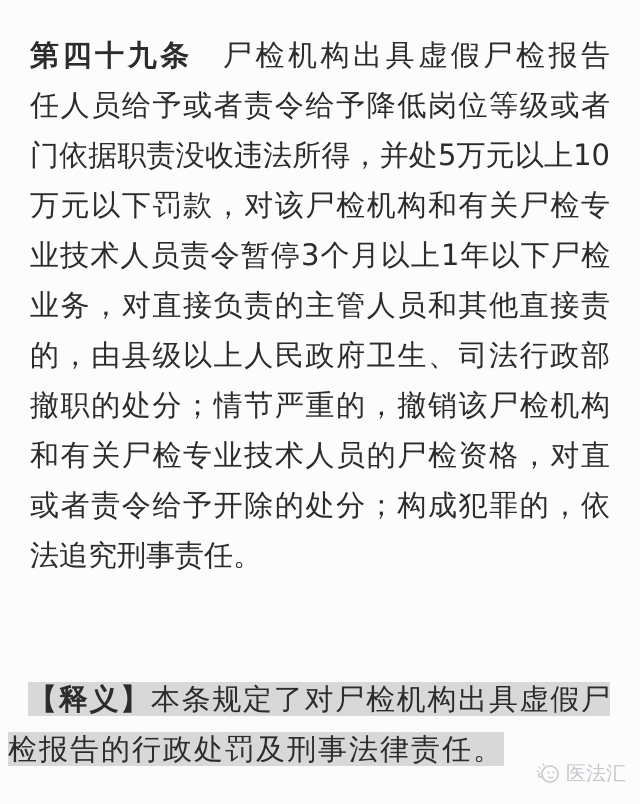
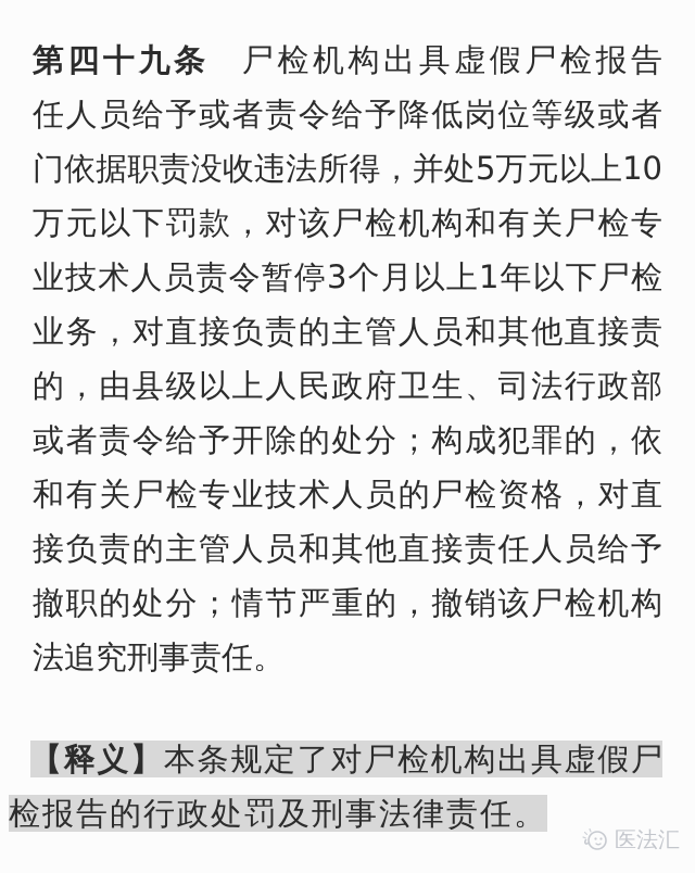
  第四十九条 尸检机构出具虚假尸检报告
  任人员给予或者责令给予降低岗位等级或者
  门依据职责没收违法所得，并处5万元以上10
  万元以下罚款，对该尸检机构和有关尸检专
  业技术人员责令暂停3个月以上1年以下尸检
  业务，对直接负责的主管人员和其他直接责
  的，由县级以上人民政府卫生、司法行政部
- 撤职的处分；情节严重的，撤销该尸检机构
+ 或者责令给予开除的处分；构成犯罪的，依
  和有关尸检专业技术人员的尸检资格，对直
+ 接负责的主管人员和其他直接责任人员给予
- 或者责令给予开除的处分；构成犯罪的，依
+ 撤职的处分；情节严重的，撤销该尸检机构
  法追究刑事责任。
  【释义】本条规定了对尸检机构出具虚假尸
  检报告的行政处罚及刑事法律责任。
  医法汇
